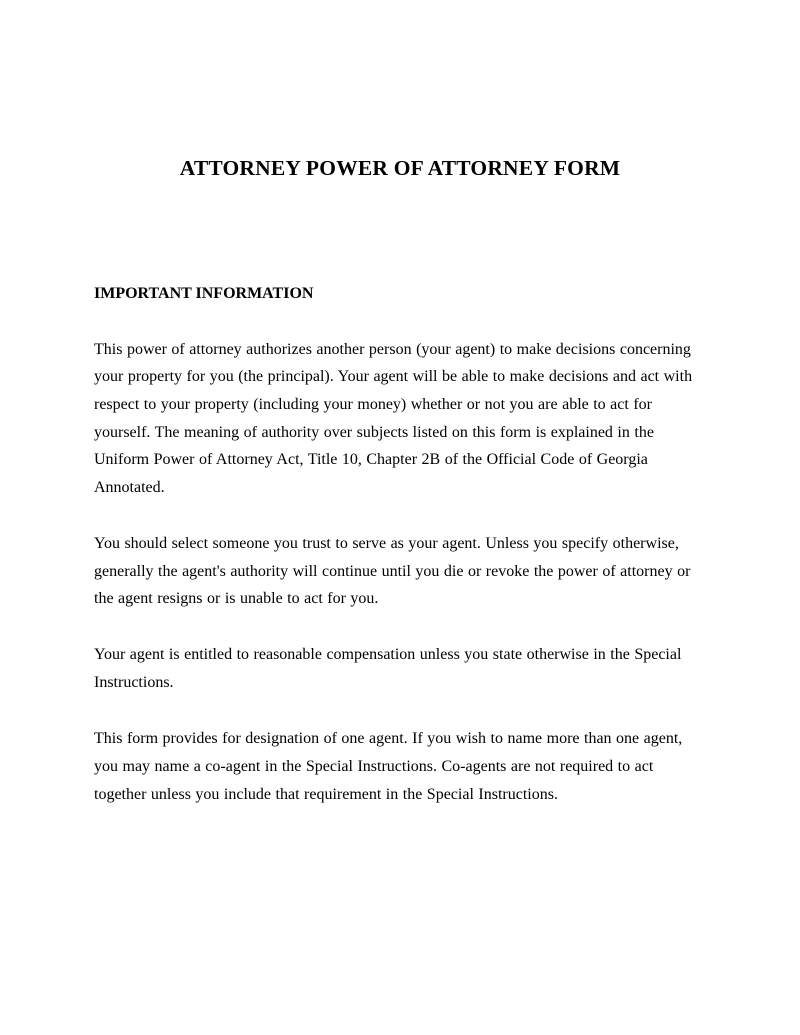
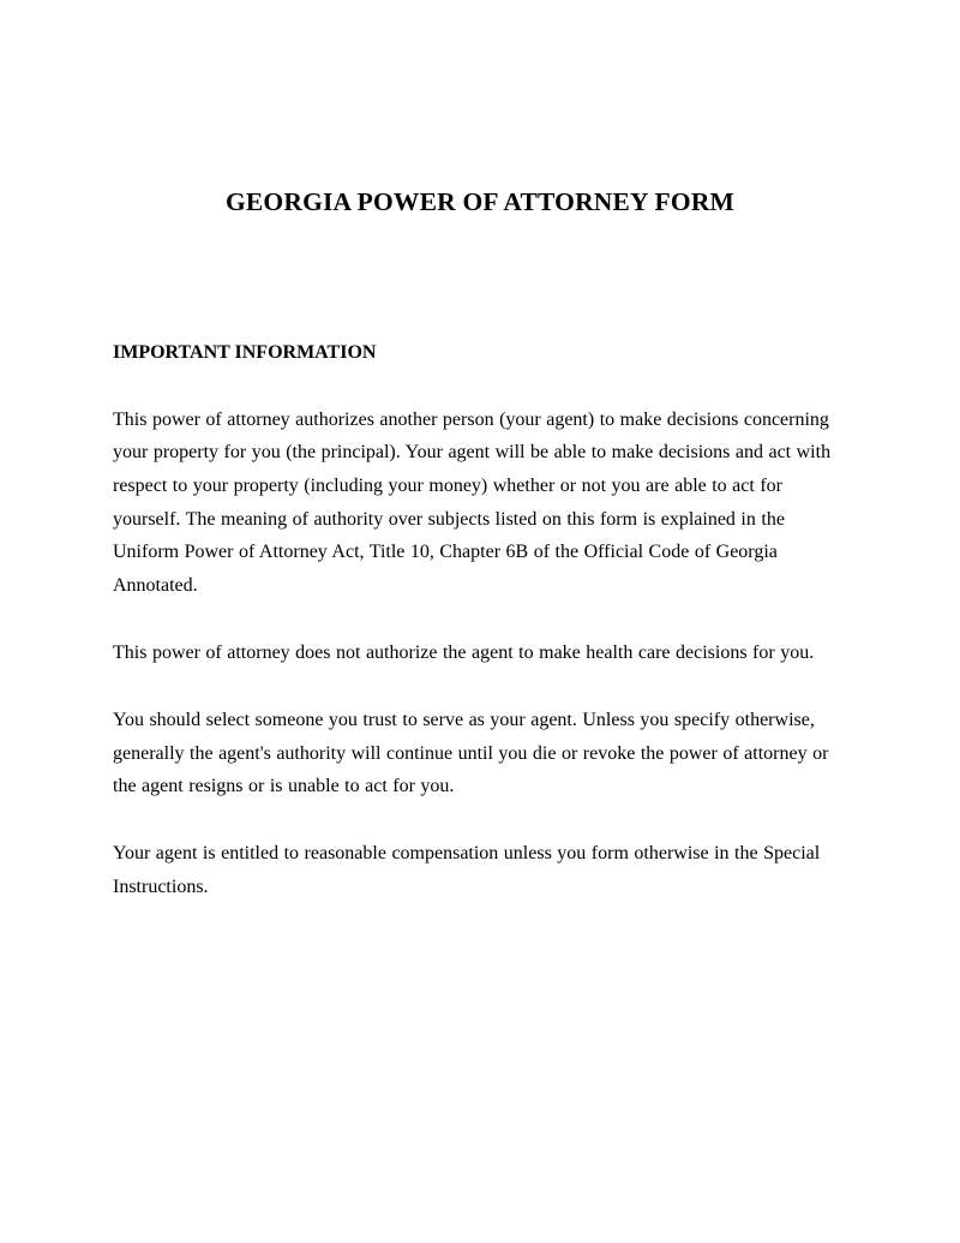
- ATTORNEY POWER OF ATTORNEY FORM
+ GEORGIA POWER OF ATTORNEY FORM
  IMPORTANT INFORMATION
- This power of attorney authorizes another person (your agent) to make decisions concerning your property for you (the principal). Your agent will be able to make decisions and act with respect to your property (including your money) whether or not you are able to act for yourself. The meaning of authority over subjects listed on this form is explained in the Uniform Power of Attorney Act, Title 10, Chapter 2B of the Official Code of Georgia Annotated.
+ This power of attorney authorizes another person (your agent) to make decisions concerning your property for you (the principal). Your agent will be able to make decisions and act with respect to your property (including your money) whether or not you are able to act for yourself. The meaning of authority over subjects listed on this form is explained in the Uniform Power of Attorney Act, Title 10, Chapter 6B of the Official Code of Georgia Annotated.
+ This power of attorney does not authorize the agent to make health care decisions for you.
  You should select someone you trust to serve as your agent. Unless you specify otherwise, generally the agent's authority will continue until you die or revoke the power of attorney or the agent resigns or is unable to act for you.
- Your agent is entitled to reasonable compensation unless you state otherwise in the Special Instructions.
+ Your agent is entitled to reasonable compensation unless you form otherwise in the Special Instructions.
- This form provides for designation of one agent. If you wish to name more than one agent, you may name a co-agent in the Special Instructions. Co-agents are not required to act together unless you include that requirement in the Special Instructions.
